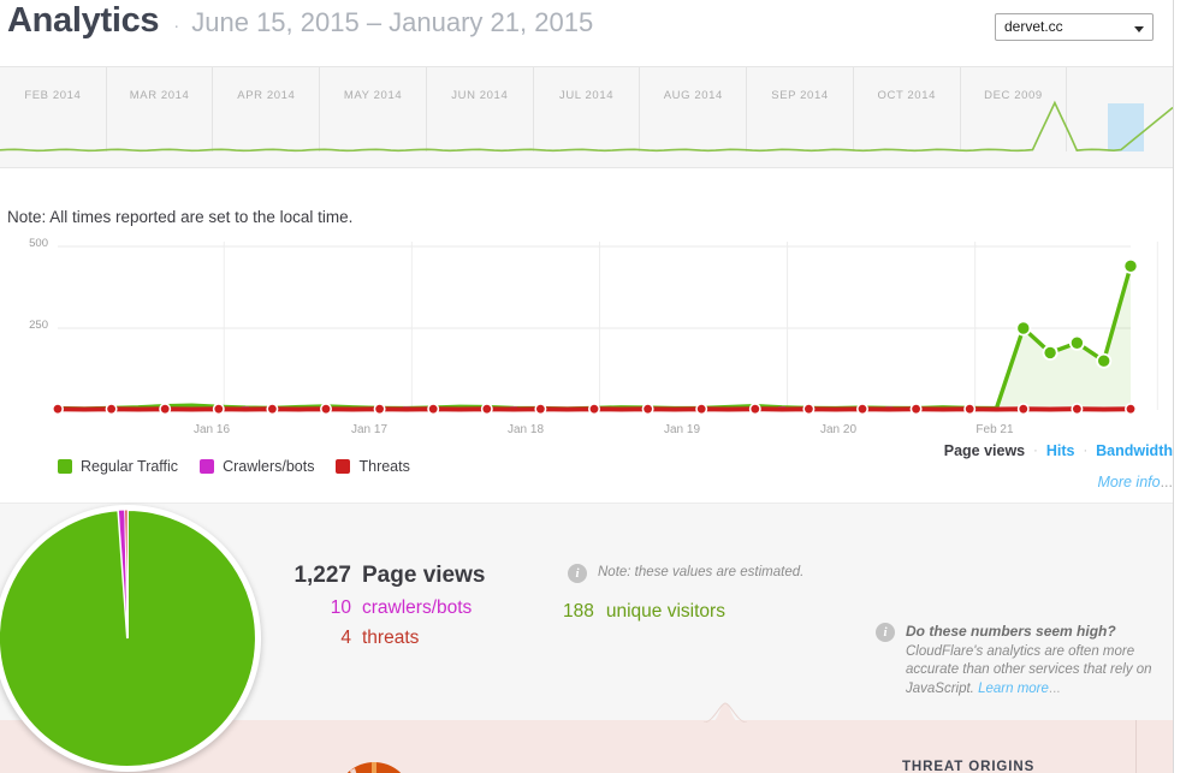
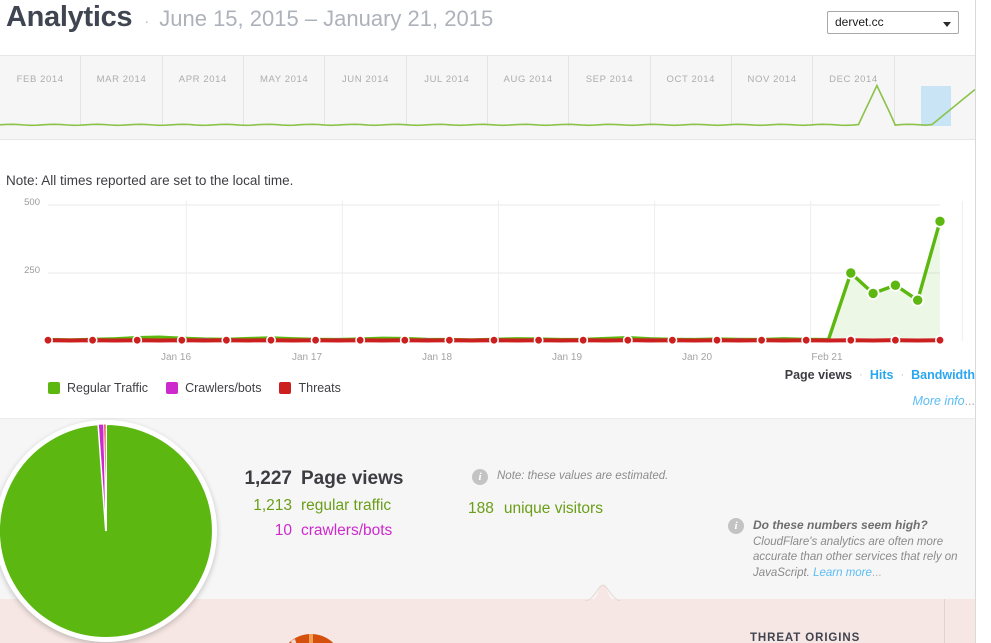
  Analytics
  ·
  June 15, 2015 – January 21, 2015
  dervet.cc
  FEB 2014
  MAR 2014
  APR 2014
  MAY 2014
  JUN 2014
  JUL 2014
  AUG 2014
  SEP 2014
  OCT 2014
+ NOV 2014
- DEC 2009
+ DEC 2014
  Note: All times reported are set to the local time.
  500
  250
  Jan 16
  Jan 17
  Jan 18
  Jan 19
  Jan 20
  Feb 21
  Regular Traffic
  Crawlers/bots
  Threats
  Page views
  ·
  Hits
  ·
  Bandwidth
  More info...
  1,227
  Page views
+ 1,213
+ regular traffic
  10
  crawlers/bots
- 4
- threats
  i
  Note: these values are estimated.
  188
  unique visitors
  i
  Do these numbers seem high?
  CloudFlare's analytics are often more accurate than other services that rely on JavaScript. Learn more...
  THREAT ORIGINS
